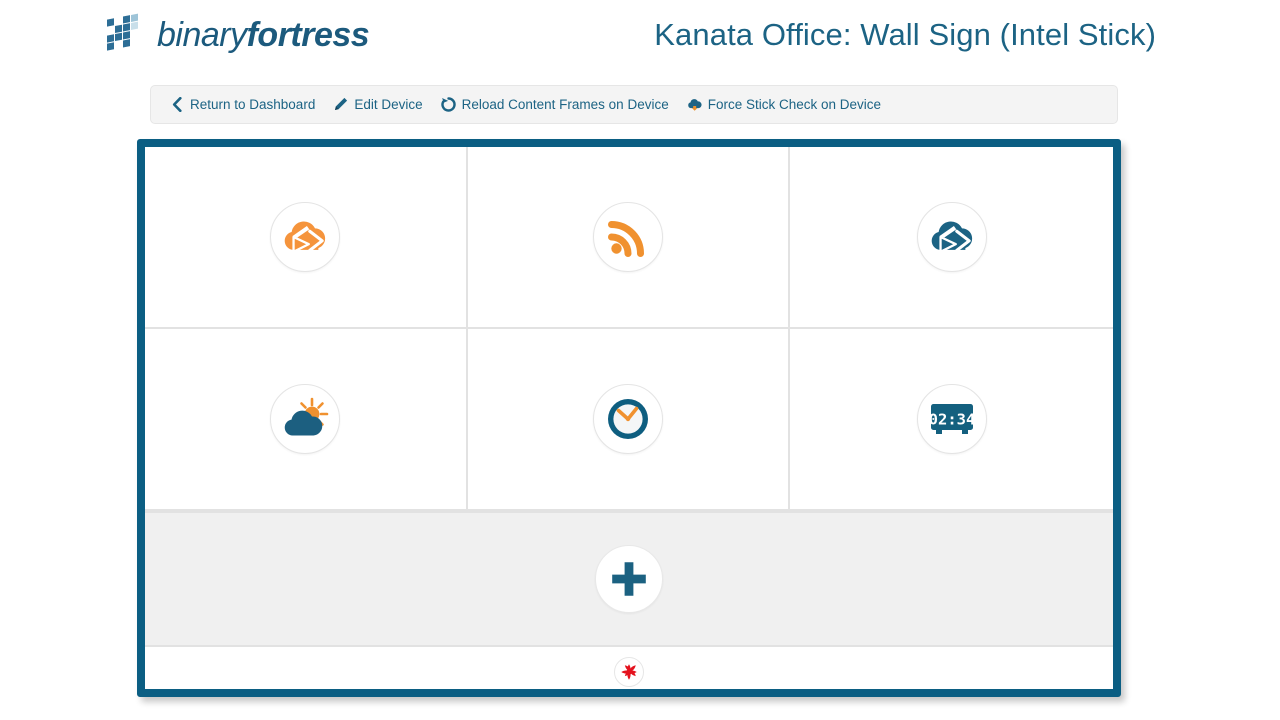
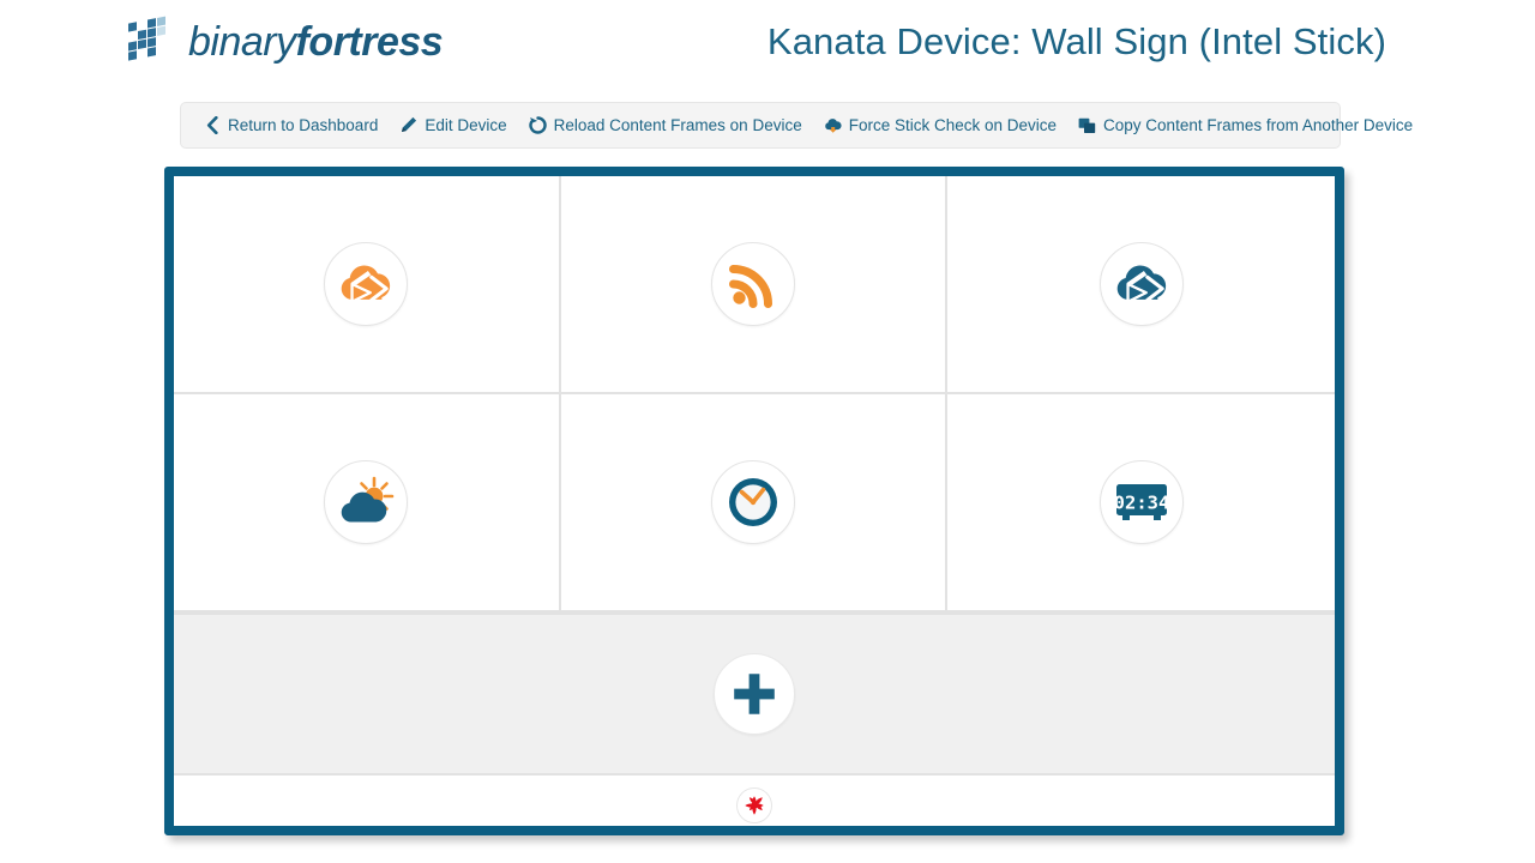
  binaryfortress
- Kanata Office: Wall Sign (Intel Stick)
+ Kanata Device: Wall Sign (Intel Stick)
  Return to Dashboard
  Edit Device
  Reload Content Frames on Device
  Force Stick Check on Device
+ Copy Content Frames from Another Device
  02:34
